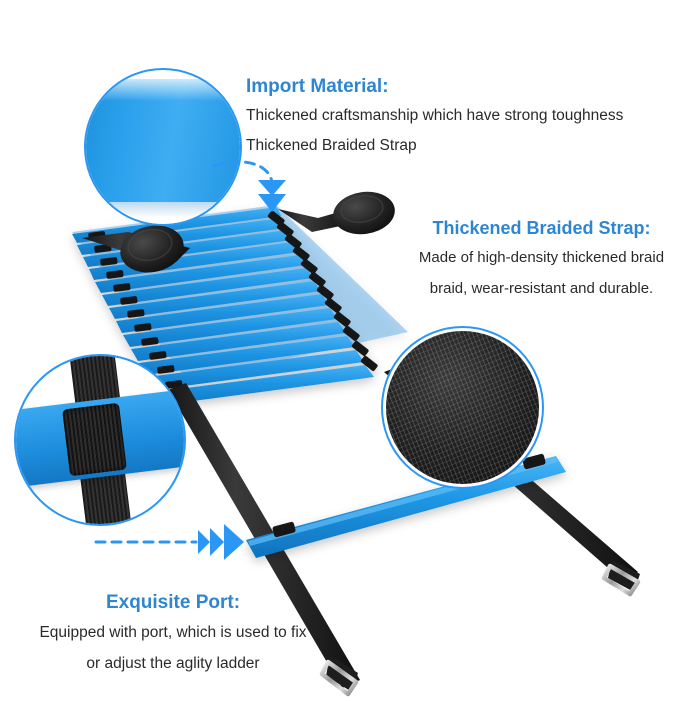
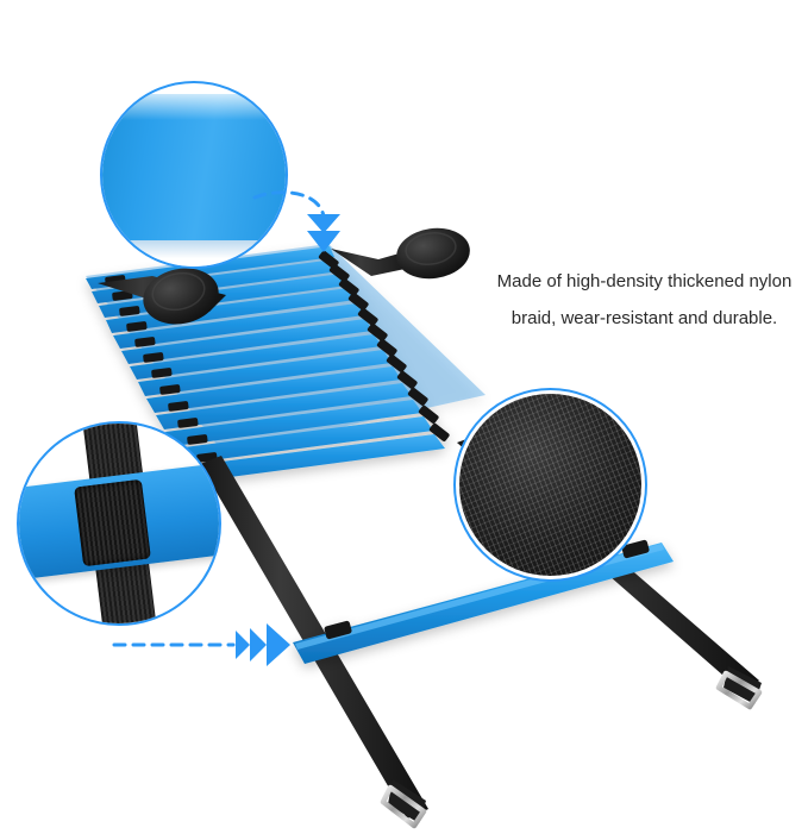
- Import Material:
- Thickened craftsmanship which have strong toughness
- Thickened Braided Strap
- Thickened Braided Strap:
- Made of high-density thickened braid
+ Made of high-density thickened nylon
  braid, wear-resistant and durable.
- Exquisite Port:
- Equipped with port, which is used to fix
- or adjust the aglity ladder
